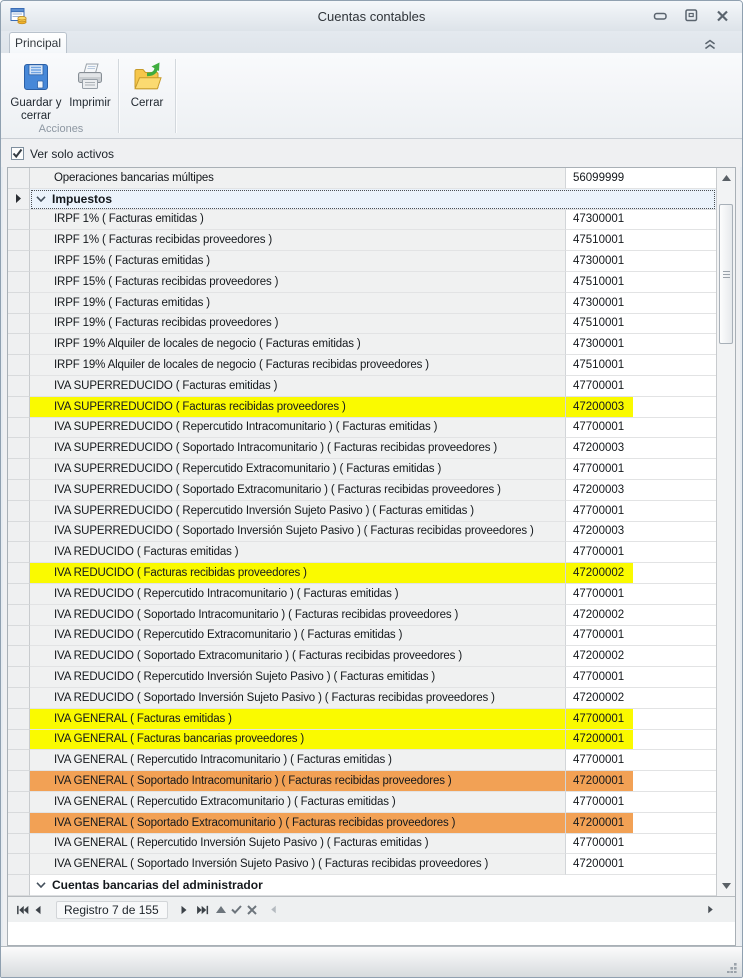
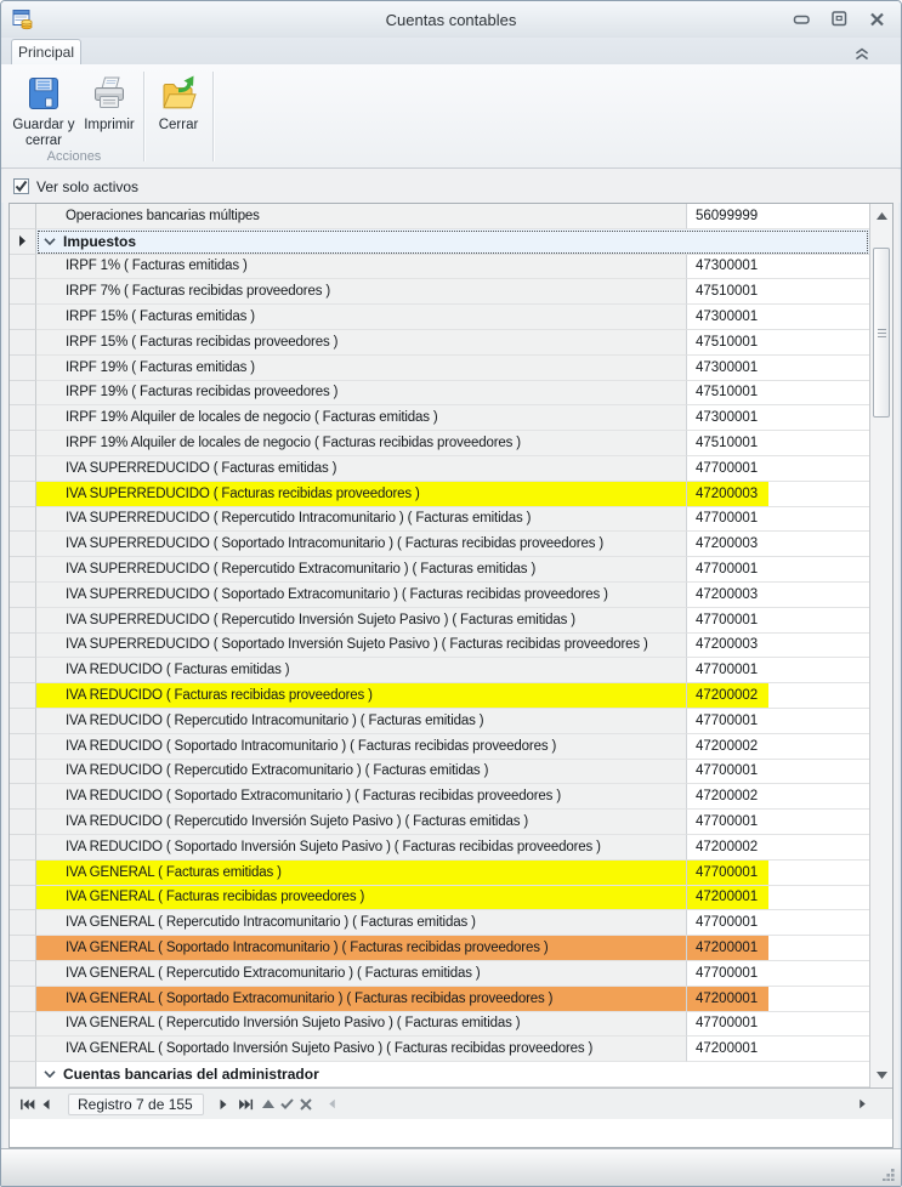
  Cuentas contables
  Principal
  Guardar y cerrar
  Imprimir
  Cerrar
  Acciones
  Ver solo activos
  Operaciones bancarias múltipes
  56099999
  Impuestos
  IRPF 1% ( Facturas emitidas )
  47300001
- IRPF 1% ( Facturas recibidas proveedores )
+ IRPF 7% ( Facturas recibidas proveedores )
  47510001
  IRPF 15% ( Facturas emitidas )
  47300001
  IRPF 15% ( Facturas recibidas proveedores )
  47510001
  IRPF 19% ( Facturas emitidas )
  47300001
  IRPF 19% ( Facturas recibidas proveedores )
  47510001
  IRPF 19% Alquiler de locales de negocio ( Facturas emitidas )
  47300001
  IRPF 19% Alquiler de locales de negocio ( Facturas recibidas proveedores )
  47510001
  IVA SUPERREDUCIDO ( Facturas emitidas )
  47700001
  IVA SUPERREDUCIDO ( Facturas recibidas proveedores )
  47200003
  IVA SUPERREDUCIDO ( Repercutido Intracomunitario ) ( Facturas emitidas )
  47700001
  IVA SUPERREDUCIDO ( Soportado Intracomunitario ) ( Facturas recibidas proveedores )
  47200003
  IVA SUPERREDUCIDO ( Repercutido Extracomunitario ) ( Facturas emitidas )
  47700001
  IVA SUPERREDUCIDO ( Soportado Extracomunitario ) ( Facturas recibidas proveedores )
  47200003
  IVA SUPERREDUCIDO ( Repercutido Inversión Sujeto Pasivo ) ( Facturas emitidas )
  47700001
  IVA SUPERREDUCIDO ( Soportado Inversión Sujeto Pasivo ) ( Facturas recibidas proveedores )
  47200003
  IVA REDUCIDO ( Facturas emitidas )
  47700001
  IVA REDUCIDO ( Facturas recibidas proveedores )
  47200002
  IVA REDUCIDO ( Repercutido Intracomunitario ) ( Facturas emitidas )
  47700001
  IVA REDUCIDO ( Soportado Intracomunitario ) ( Facturas recibidas proveedores )
  47200002
  IVA REDUCIDO ( Repercutido Extracomunitario ) ( Facturas emitidas )
  47700001
  IVA REDUCIDO ( Soportado Extracomunitario ) ( Facturas recibidas proveedores )
  47200002
  IVA REDUCIDO ( Repercutido Inversión Sujeto Pasivo ) ( Facturas emitidas )
  47700001
  IVA REDUCIDO ( Soportado Inversión Sujeto Pasivo ) ( Facturas recibidas proveedores )
  47200002
  IVA GENERAL ( Facturas emitidas )
  47700001
- IVA GENERAL ( Facturas bancarias proveedores )
+ IVA GENERAL ( Facturas recibidas proveedores )
  47200001
  IVA GENERAL ( Repercutido Intracomunitario ) ( Facturas emitidas )
  47700001
  IVA GENERAL ( Soportado Intracomunitario ) ( Facturas recibidas proveedores )
  47200001
  IVA GENERAL ( Repercutido Extracomunitario ) ( Facturas emitidas )
  47700001
  IVA GENERAL ( Soportado Extracomunitario ) ( Facturas recibidas proveedores )
  47200001
  IVA GENERAL ( Repercutido Inversión Sujeto Pasivo ) ( Facturas emitidas )
  47700001
  IVA GENERAL ( Soportado Inversión Sujeto Pasivo ) ( Facturas recibidas proveedores )
  47200001
  Cuentas bancarias del administrador
  Registro 7 de 155
